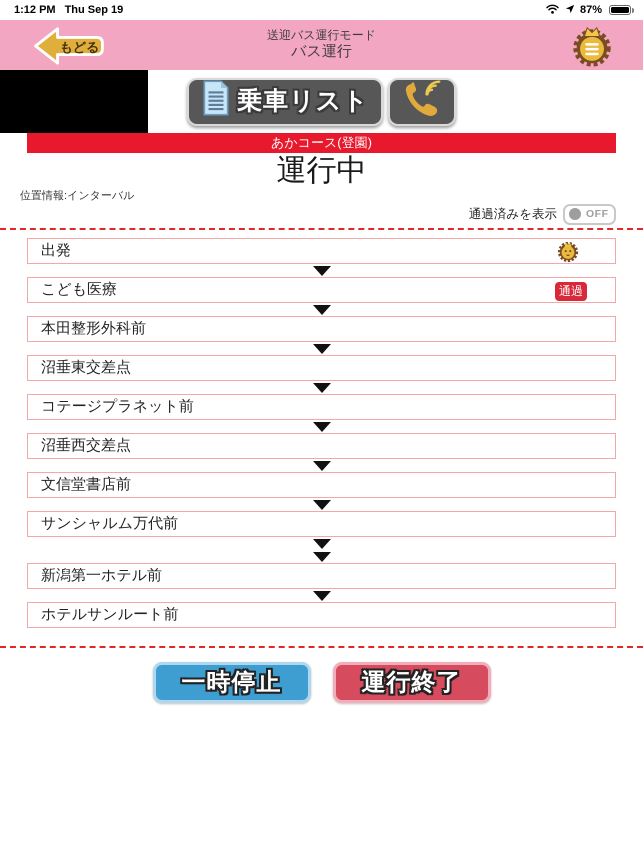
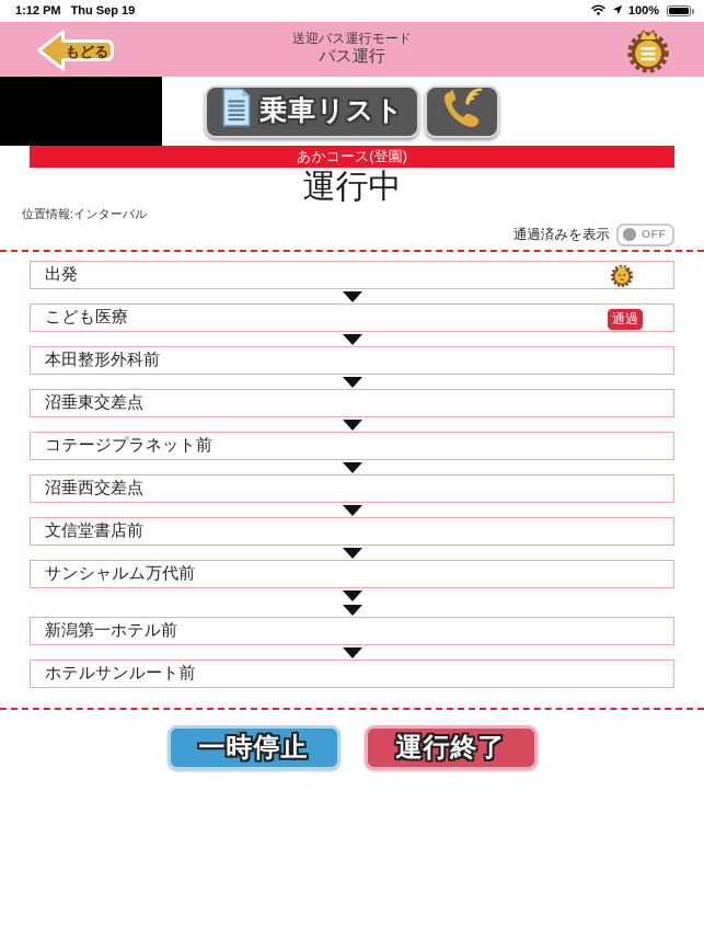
  1:12 PM
  Thu Sep 19
- 87%
+ 100%
  もどる
  送迎バス運行モード
  バス運行
  乗車リスト
  あかコース(登園)
  運行中
  位置情報:インターバル
  通過済みを表示
  OFF
  出発
  こども医療
  通過
  本田整形外科前
  沼垂東交差点
  コテージプラネット前
  沼垂西交差点
  文信堂書店前
  サンシャルム万代前
  新潟第一ホテル前
  ホテルサンルート前
  一時停止
  運行終了
